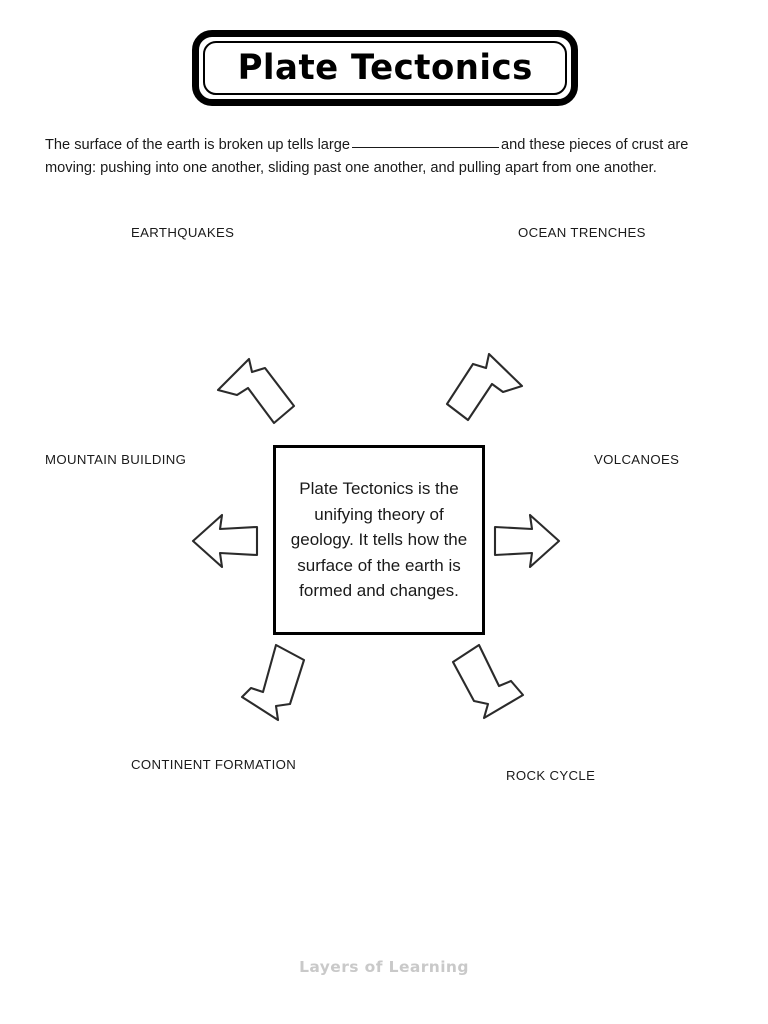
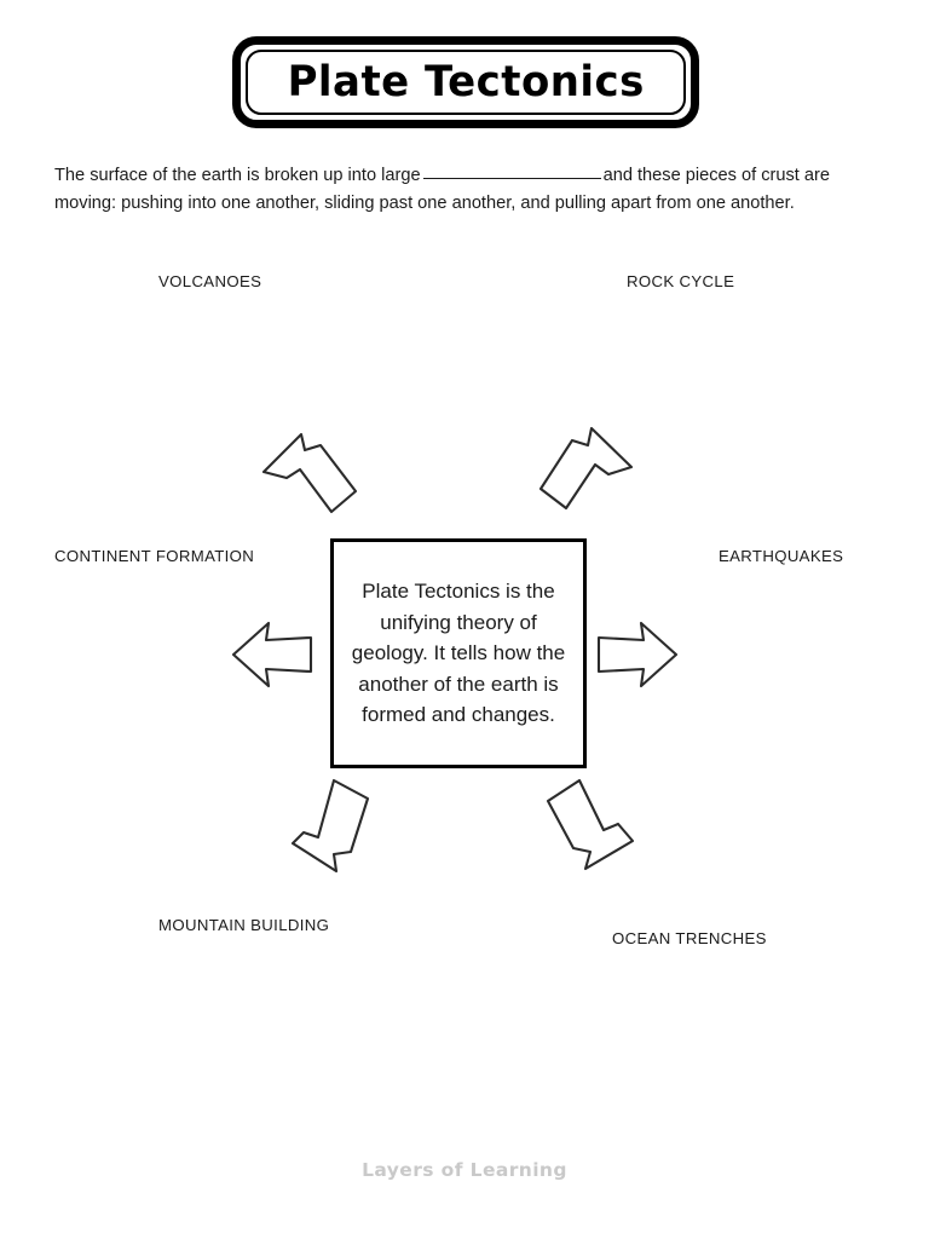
  Plate Tectonics
- The surface of the earth is broken up tells large and these pieces of crust are moving: pushing into one another, sliding past one another, and pulling apart from one another.
+ The surface of the earth is broken up into large and these pieces of crust are moving: pushing into one another, sliding past one another, and pulling apart from one another.
- EARTHQUAKES
+ VOLCANOES
- OCEAN TRENCHES
+ ROCK CYCLE
- MOUNTAIN BUILDING
+ CONTINENT FORMATION
- VOLCANOES
+ EARTHQUAKES
- CONTINENT FORMATION
+ MOUNTAIN BUILDING
- ROCK CYCLE
+ OCEAN TRENCHES
- Plate Tectonics is the unifying theory of geology. It tells how the surface of the earth is formed and changes.
+ Plate Tectonics is the unifying theory of geology. It tells how the another of the earth is formed and changes.
  Layers of Learning
